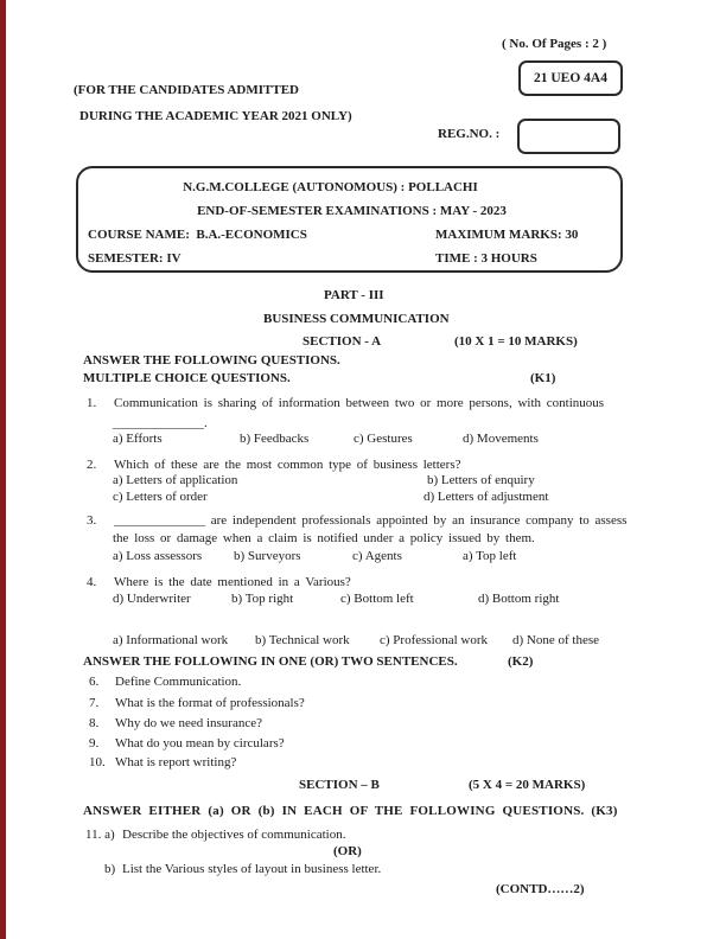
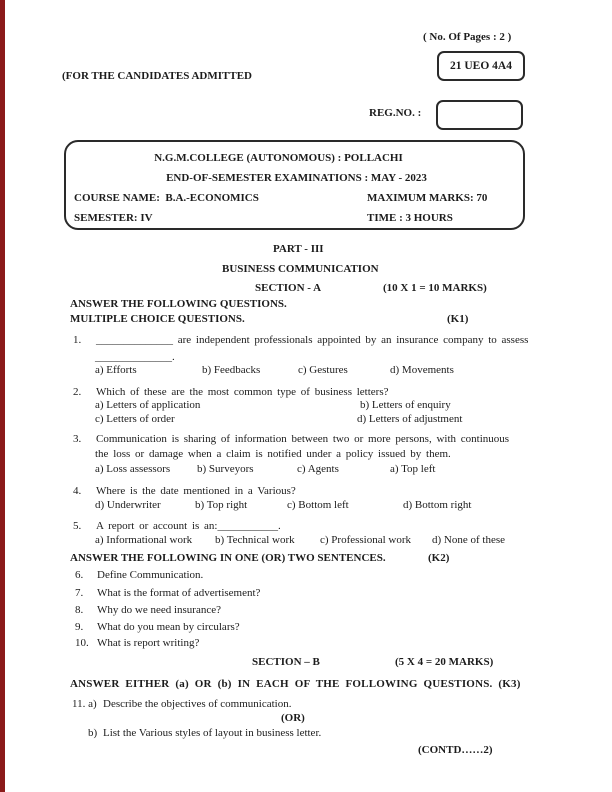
  ( No. Of Pages : 2 )
  21 UEO 4A4
  (FOR THE CANDIDATES ADMITTED
- DURING THE ACADEMIC YEAR 2021 ONLY)
  REG.NO. :
  N.G.M.COLLEGE (AUTONOMOUS) : POLLACHI
  END-OF-SEMESTER EXAMINATIONS : MAY - 2023
  COURSE NAME: B.A.-ECONOMICS
- MAXIMUM MARKS: 30
+ MAXIMUM MARKS: 70
  SEMESTER: IV
  TIME : 3 HOURS
  PART - III
  BUSINESS COMMUNICATION
  SECTION - A
  (10 X 1 = 10 MARKS)
  ANSWER THE FOLLOWING QUESTIONS.
  MULTIPLE CHOICE QUESTIONS.
  (K1)
- 1. Communication is sharing of information between two or more persons, with continuous
+ 1. ______________ are independent professionals appointed by an insurance company to assess
  ______________.
  a) Efforts
  b) Feedbacks
  c) Gestures
  d) Movements
  2. Which of these are the most common type of business letters?
  a) Letters of application
  b) Letters of enquiry
  c) Letters of order
  d) Letters of adjustment
- 3. ______________ are independent professionals appointed by an insurance company to assess
+ 3. Communication is sharing of information between two or more persons, with continuous
  the loss or damage when a claim is notified under a policy issued by them.
  a) Loss assessors
  b) Surveyors
  c) Agents
  a) Top left
  4. Where is the date mentioned in a Various?
  d) Underwriter
  b) Top right
  c) Bottom left
  d) Bottom right
+ 5. A report or account is an:___________.
  a) Informational work
  b) Technical work
  c) Professional work
  d) None of these
  ANSWER THE FOLLOWING IN ONE (OR) TWO SENTENCES.
  (K2)
  6. Define Communication.
- 7. What is the format of professionals?
+ 7. What is the format of advertisement?
  8. Why do we need insurance?
  9. What do you mean by circulars?
  10. What is report writing?
  SECTION – B
  (5 X 4 = 20 MARKS)
  ANSWER EITHER (a) OR (b) IN EACH OF THE FOLLOWING QUESTIONS. (K3)
  11. a) Describe the objectives of communication.
  (OR)
  b) List the Various styles of layout in business letter.
  (CONTD……2)
